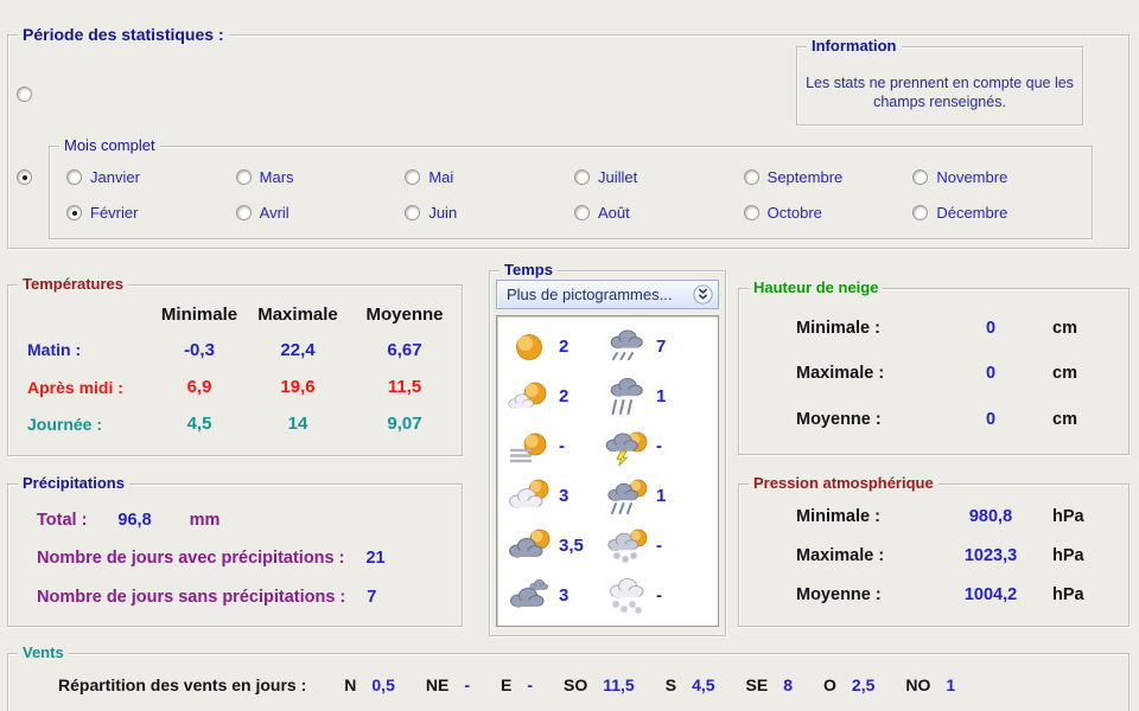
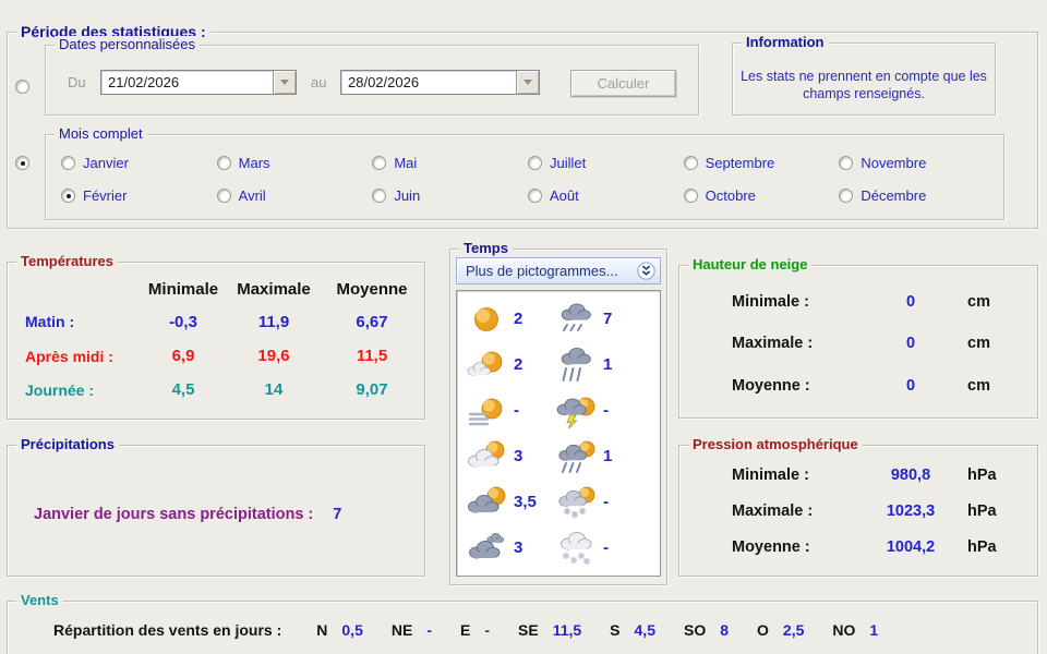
  Période des statistiques :
+ Dates personnalisées
+ Du
+ 21/02/2026
+ au
+ 28/02/2026
+ Calculer
  Information
  Les stats ne prennent en compte que les champs renseignés.
  Mois complet
  Janvier
  Février
  Mars
  Avril
  Mai
  Juin
  Juillet
  Août
  Septembre
  Octobre
  Novembre
  Décembre
  Températures
  Minimale
  Maximale
  Moyenne
  Matin :
  -0,3
- 22,4
+ 11,9
  6,67
  Après midi :
  6,9
  19,6
  11,5
  Journée :
  4,5
  14
  9,07
  Temps
  Plus de pictogrammes...
  2
  7
  2
  1
  -
  -
  3
  1
  3,5
  -
  3
  -
  Hauteur de neige
  Minimale :
  0
  cm
  Maximale :
  0
  cm
  Moyenne :
  0
  cm
  Précipitations
- Total :
- 96,8
- mm
- Nombre de jours avec précipitations :
- 21
- Nombre de jours sans précipitations :
+ Janvier de jours sans précipitations :
  7
  Pression atmosphérique
  Minimale :
  980,8
  hPa
  Maximale :
  1023,3
  hPa
  Moyenne :
  1004,2
  hPa
  Vents
  Répartition des vents en jours :
  N
  0,5
  NE
  -
  E
  -
- SO
+ SE
  11,5
  S
  4,5
- SE
+ SO
  8
  O
  2,5
  NO
  1
